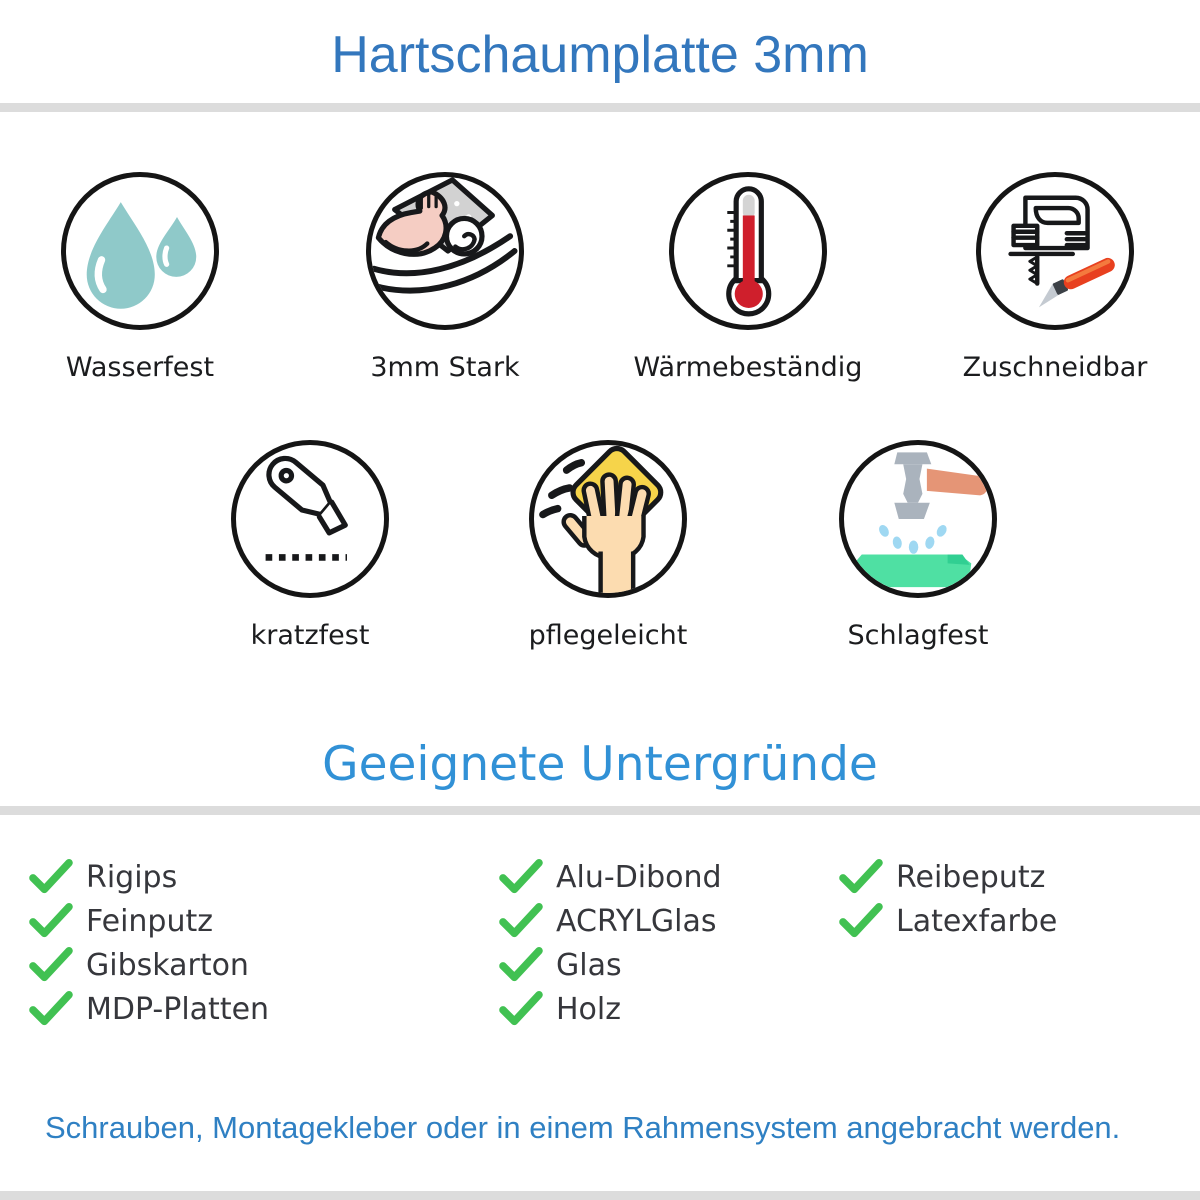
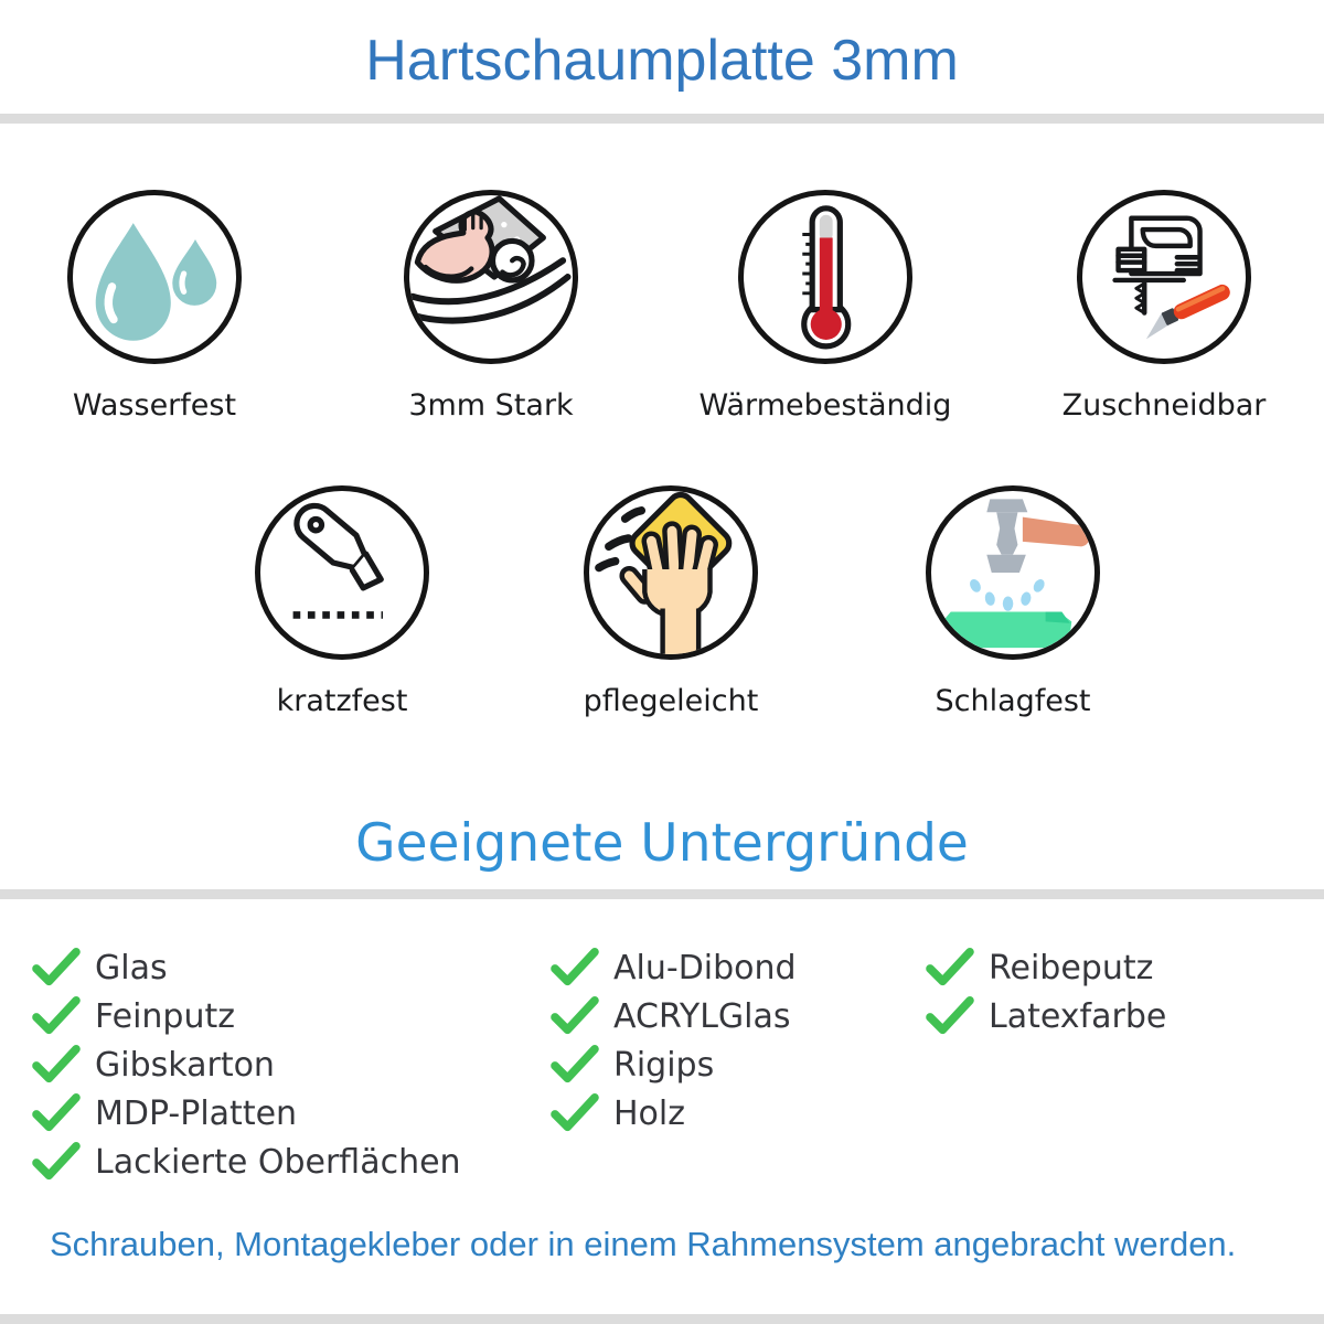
  Hartschaumplatte 3mm
  Wasserfest
  3mm Stark
  Wärmebeständig
  Zuschneidbar
  kratzfest
  pflegeleicht
  Schlagfest
  Geeignete Untergründe
- Rigips
+ Glas
  Feinputz
  Gibskarton
  MDP-Platten
+ Lackierte Oberflächen
  Alu-Dibond
  ACRYLGlas
- Glas
+ Rigips
  Holz
  Reibeputz
  Latexfarbe
  Schrauben, Montagekleber oder in einem Rahmensystem angebracht werden.
